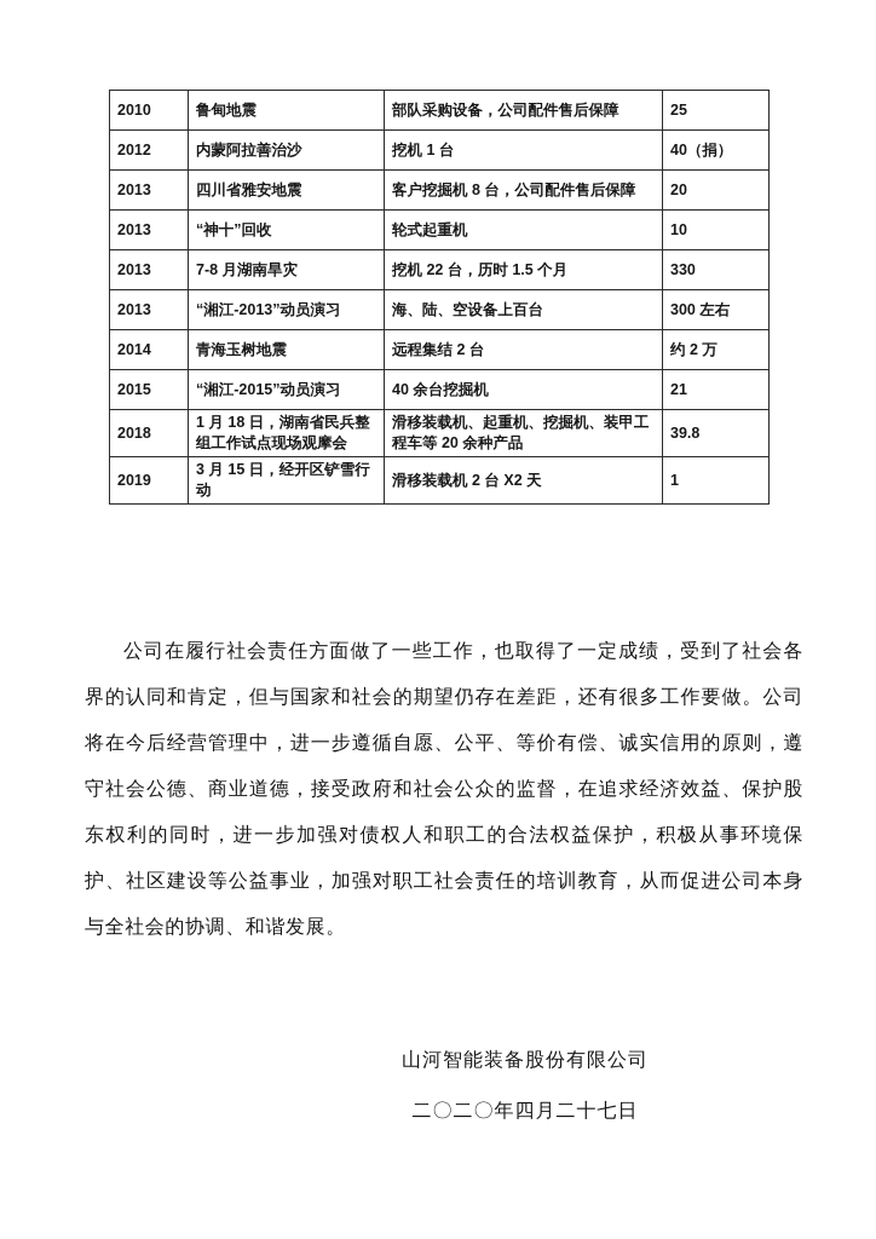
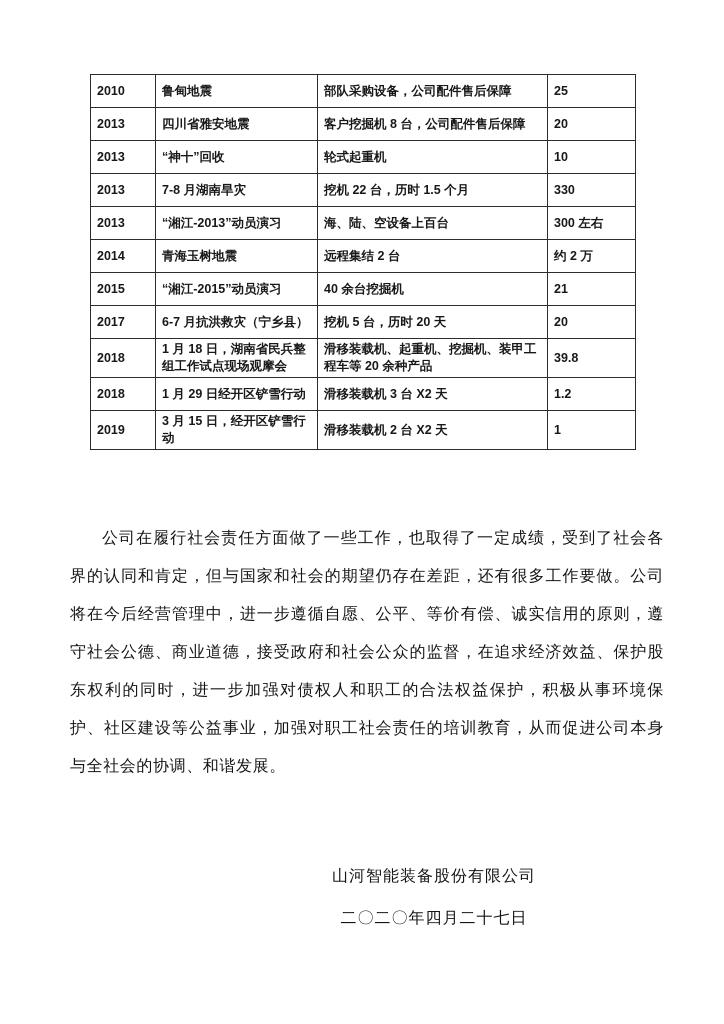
  2010	鲁甸地震	部队采购设备，公司配件售后保障	25
- 2012	内蒙阿拉善治沙	挖机 1 台	40（捐）
  2013	四川省雅安地震	客户挖掘机 8 台，公司配件售后保障	20
  2013	“神十”回收	轮式起重机	10
  2013	7-8 月湖南旱灾	挖机 22 台，历时 1.5 个月	330
  2013	“湘江-2013”动员演习	海、陆、空设备上百台	300 左右
  2014	青海玉树地震	远程集结 2 台	约 2 万
  2015	“湘江-2015”动员演习	40 余台挖掘机	21
+ 2017	6-7 月抗洪救灾（宁乡县）	挖机 5 台，历时 20 天	20
  2018	1 月 18 日，湖南省民兵整组工作试点现场观摩会	滑移装载机、起重机、挖掘机、装甲工程车等 20 余种产品	39.8
+ 2018	1 月 29 日经开区铲雪行动	滑移装载机 3 台 X2 天	1.2
  2019	3 月 15 日，经开区铲雪行动	滑移装载机 2 台 X2 天	1
  公司在履行社会责任方面做了一些工作，也取得了一定成绩，受到了社会各界的认同和肯定，但与国家和社会的期望仍存在差距，还有很多工作要做。公司将在今后经营管理中，进一步遵循自愿、公平、等价有偿、诚实信用的原则，遵守社会公德、商业道德，接受政府和社会公众的监督，在追求经济效益、保护股东权利的同时，进一步加强对债权人和职工的合法权益保护，积极从事环境保护、社区建设等公益事业，加强对职工社会责任的培训教育，从而促进公司本身与全社会的协调、和谐发展。
  山河智能装备股份有限公司
  二〇二〇年四月二十七日
